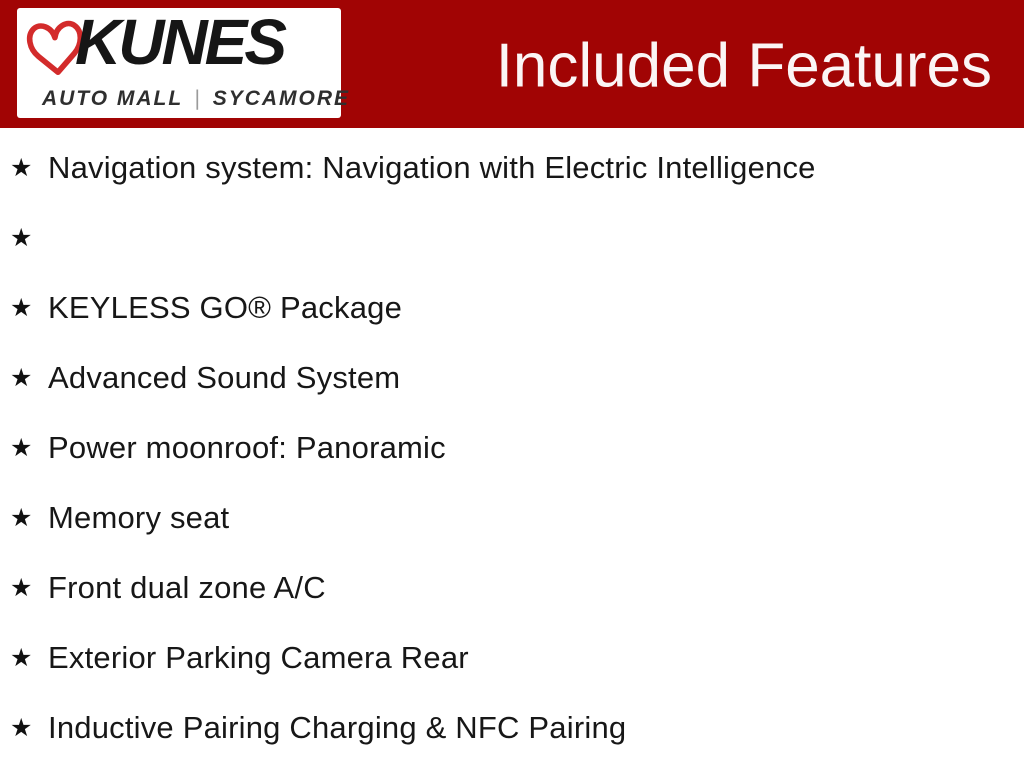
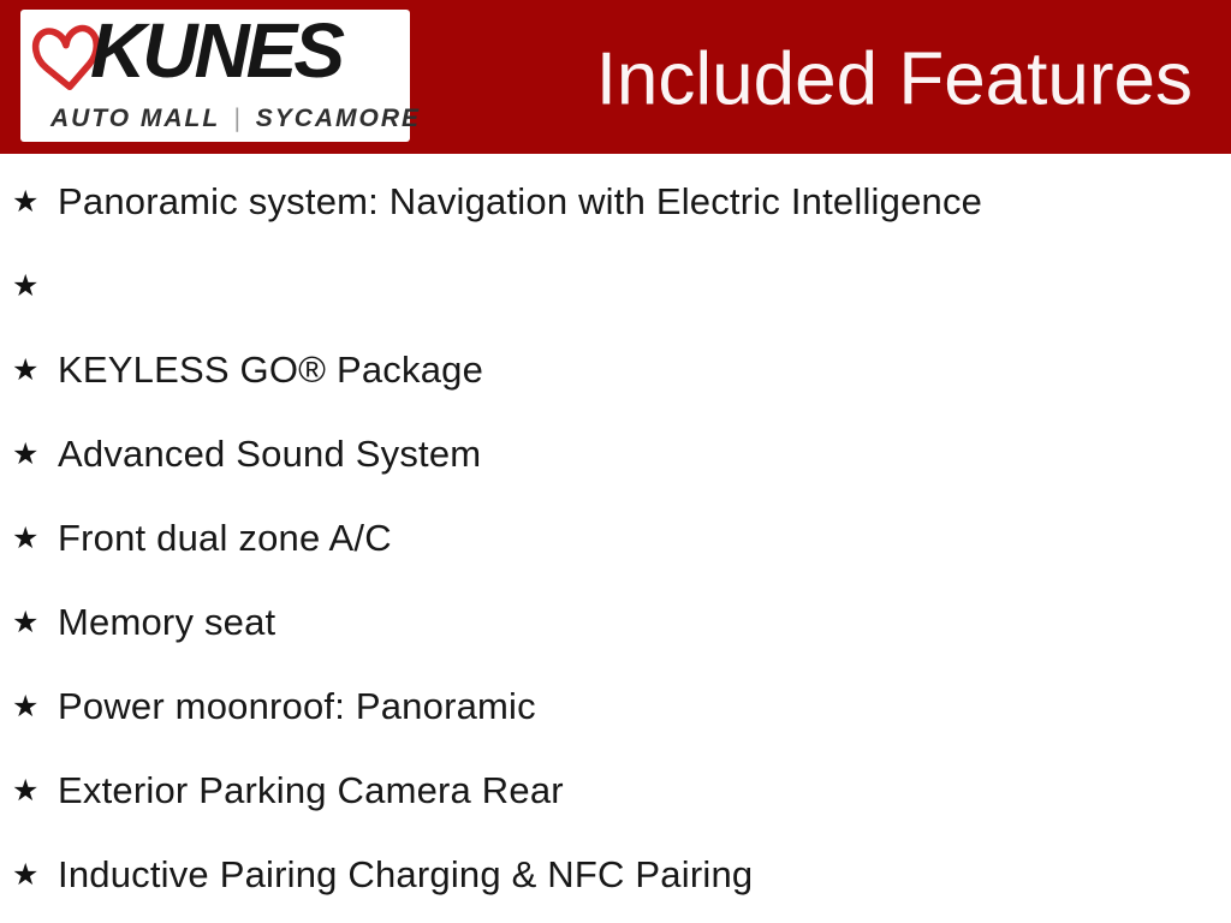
  KUNES
  AUTO MALL
  |
  SYCAMORE
  Included Features
  ★
- Navigation system: Navigation with Electric Intelligence
+ Panoramic system: Navigation with Electric Intelligence
  ★
  ★
  KEYLESS GO® Package
  ★
  Advanced Sound System
  ★
- Power moonroof: Panoramic
+ Front dual zone A/C
  ★
  Memory seat
  ★
- Front dual zone A/C
+ Power moonroof: Panoramic
  ★
  Exterior Parking Camera Rear
  ★
  Inductive Pairing Charging & NFC Pairing
